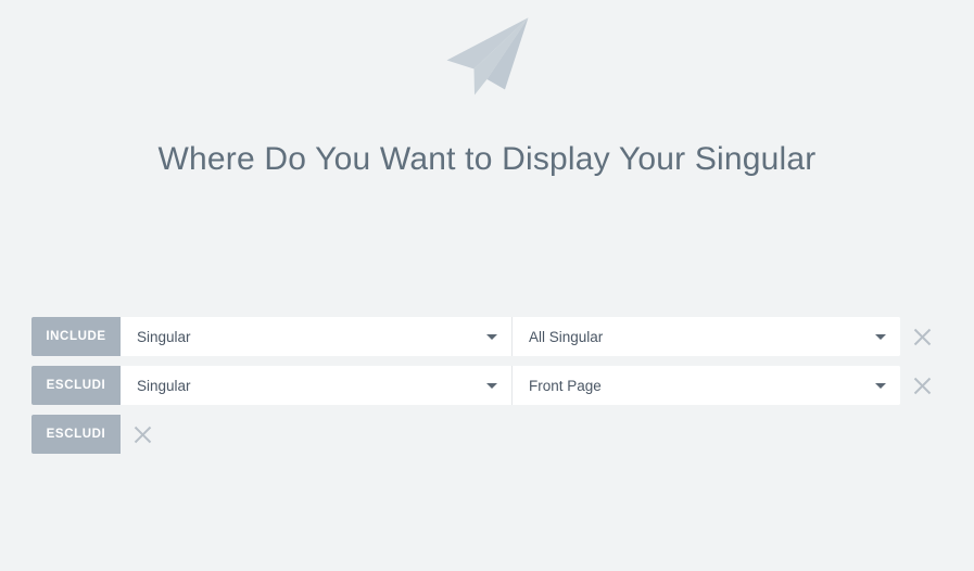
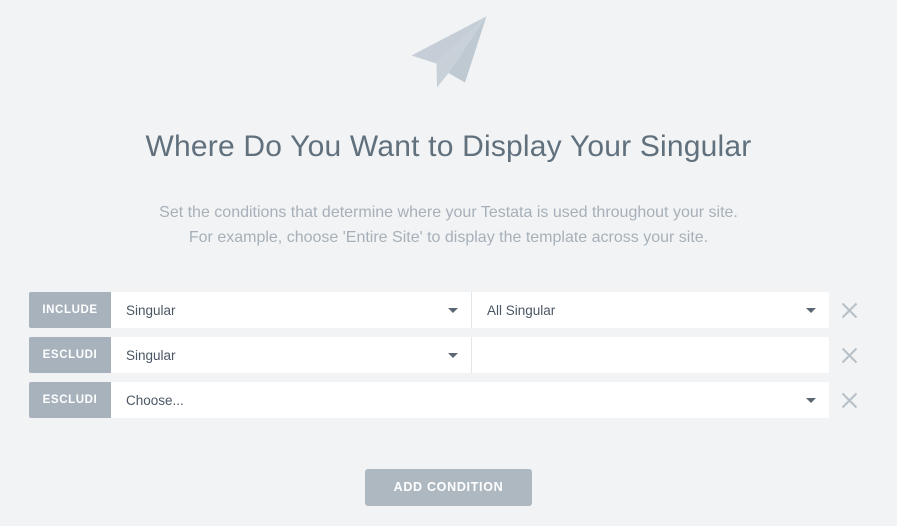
  Where Do You Want to Display Your Singular
+ Set the conditions that determine where your Testata is used throughout your site.
+ For example, choose 'Entire Site' to display the template across your site.
  INCLUDE
  Singular
  All Singular
  ESCLUDI
  Singular
- Front Page
  ESCLUDI
+ Choose...
+ ADD CONDITION
